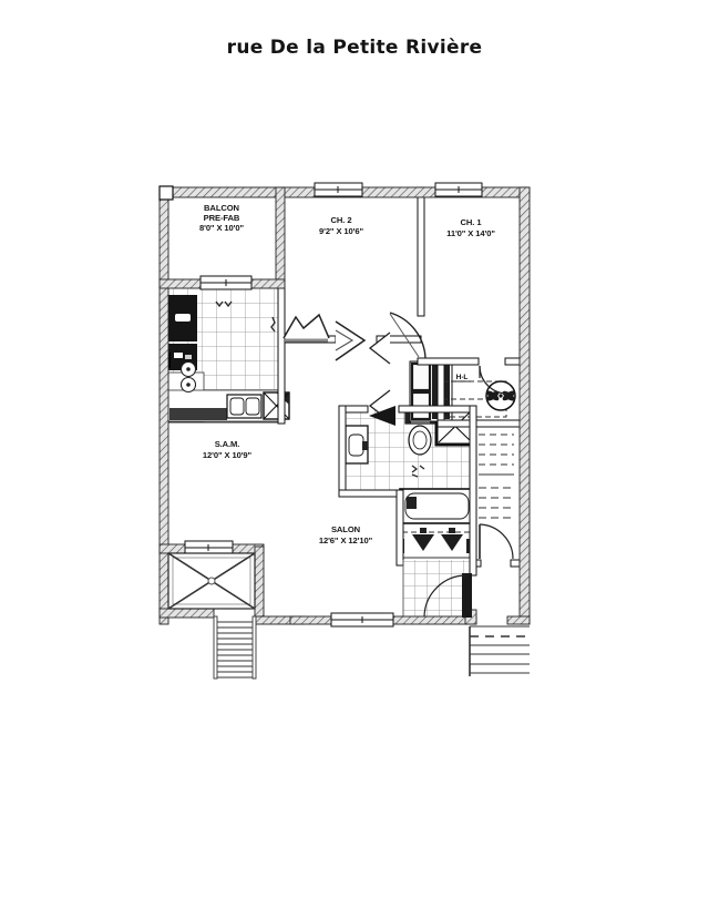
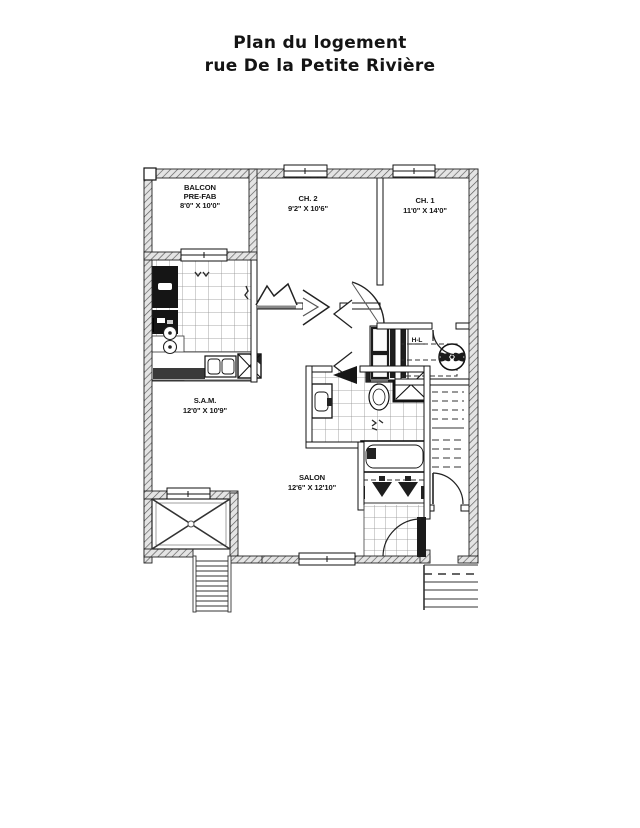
+ Plan du logement
  rue De la Petite Rivière
  BALCON
  PRE-FAB
  8'0" X 10'0"
  CH. 2
  9'2" X 10'6"
  CH. 1
  11'0" X 14'0"
  S.A.M.
  12'0" X 10'9"
  SALON
  12'6" X 12'10"
